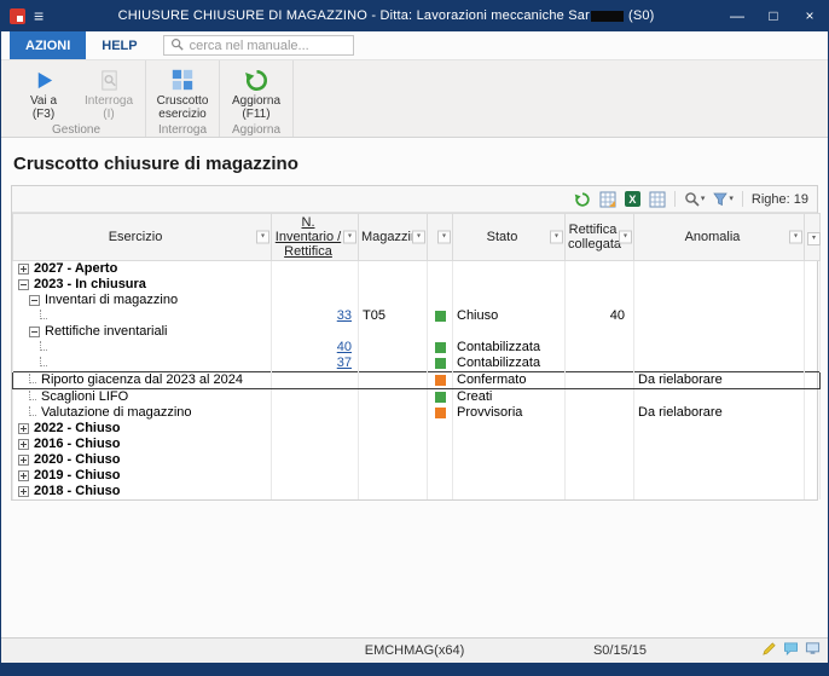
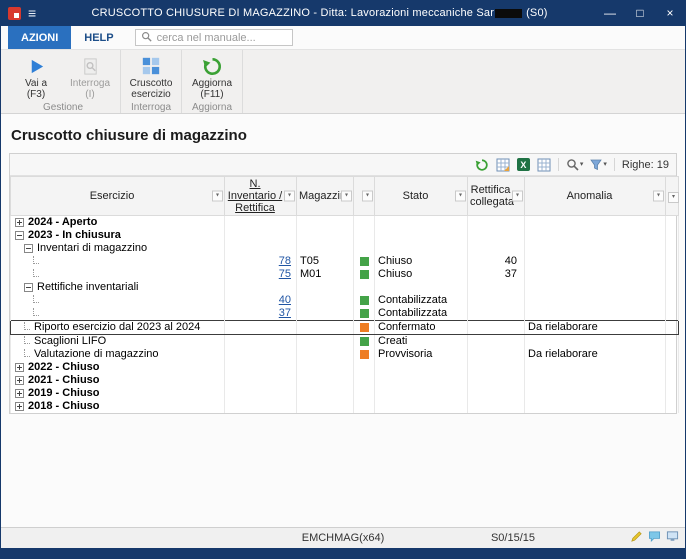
  ≡
- CHIUSURE CHIUSURE DI MAGAZZINO - Ditta: Lavorazioni meccaniche Sar (S0)
+ CRUSCOTTO CHIUSURE DI MAGAZZINO - Ditta: Lavorazioni meccaniche Sar (S0)
  —
  □
  ×
  AZIONI
  HELP
  cerca nel manuale...
  Vai a
  (F3)
  Interroga
  (I)
  Gestione
  Cruscotto
  esercizio
  Interroga
  Aggiorna
  (F11)
  Aggiorna
  Cruscotto chiusure di magazzino
  X
  Righe: 19
  Esercizio	N. Inventario /Rettifica	Magazzi		Stato	Rettificacollegata	Anomalia
- 2027 - Aperto
+ 2024 - Aperto
  2023 - In chiusura
  Inventari di magazzino
- 	33	T05		Chiuso	40
+ 	78	T05		Chiuso	40
+ 	75	M01		Chiuso	37
  Rettifiche inventariali
  	40			Contabilizzata
  	37			Contabilizzata
- Riporto giacenza dal 2023 al 2024				Confermato		Da rielaborare
+ Riporto esercizio dal 2023 al 2024				Confermato		Da rielaborare
  Scaglioni LIFO				Creati
  Valutazione di magazzino				Provvisoria		Da rielaborare
  2022 - Chiuso
- 2016 - Chiuso
+ 2021 - Chiuso
- 2020 - Chiuso
  2019 - Chiuso
  2018 - Chiuso
  EMCHMAG(x64)
  S0/15/15
